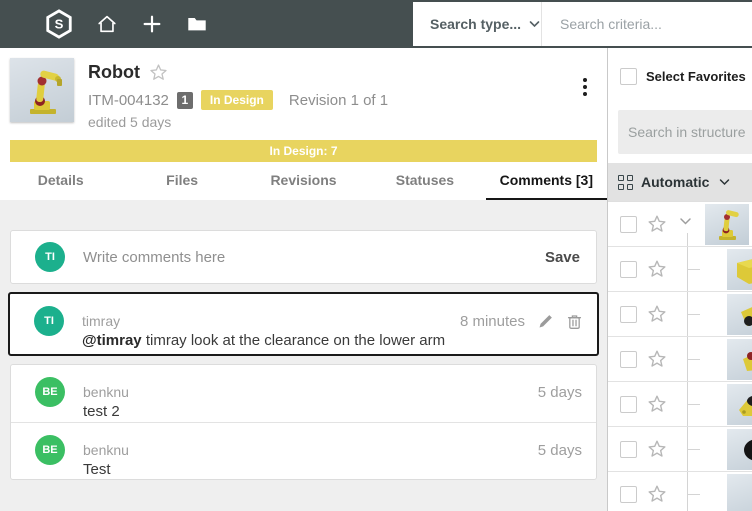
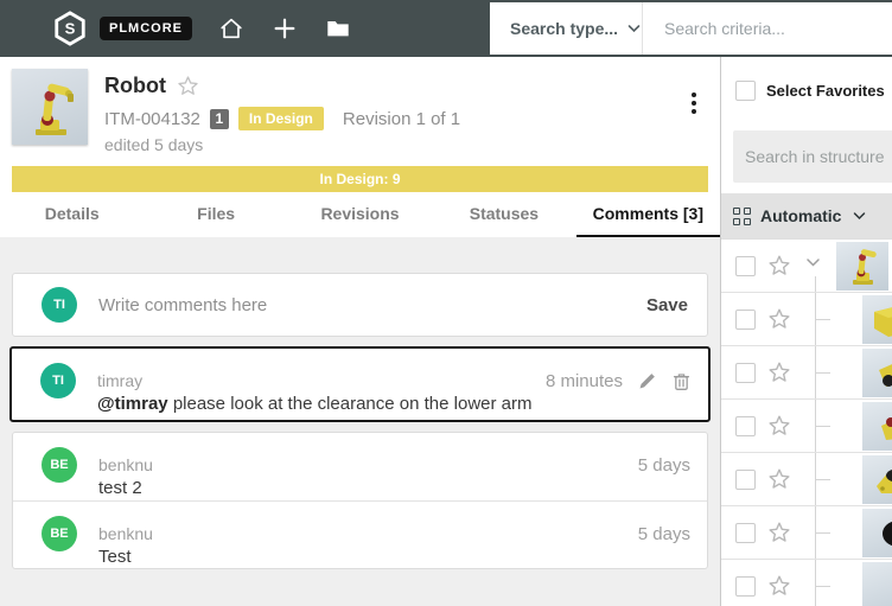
  S
+ PLMCORE
  Search type...
  Search criteria...
  Robot
  ITM-004132
  1
  In Design
  Revision 1 of 1
  edited 5 days
- In Design: 7
+ In Design: 9
  Details
  Files
  Revisions
  Statuses
  Comments [3]
  TI
  Write comments here
  Save
  TI
  timray
  8 minutes
- @timray timray look at the clearance on the lower arm
+ @timray please look at the clearance on the lower arm
  BE
  benknu
  5 days
  test 2
  BE
  benknu
  5 days
  Test
  Select Favorites
  Search in structure
  Automatic
